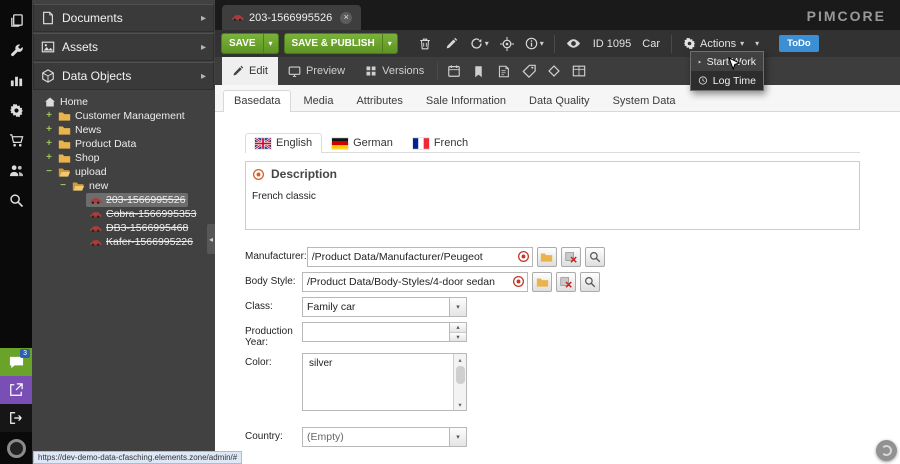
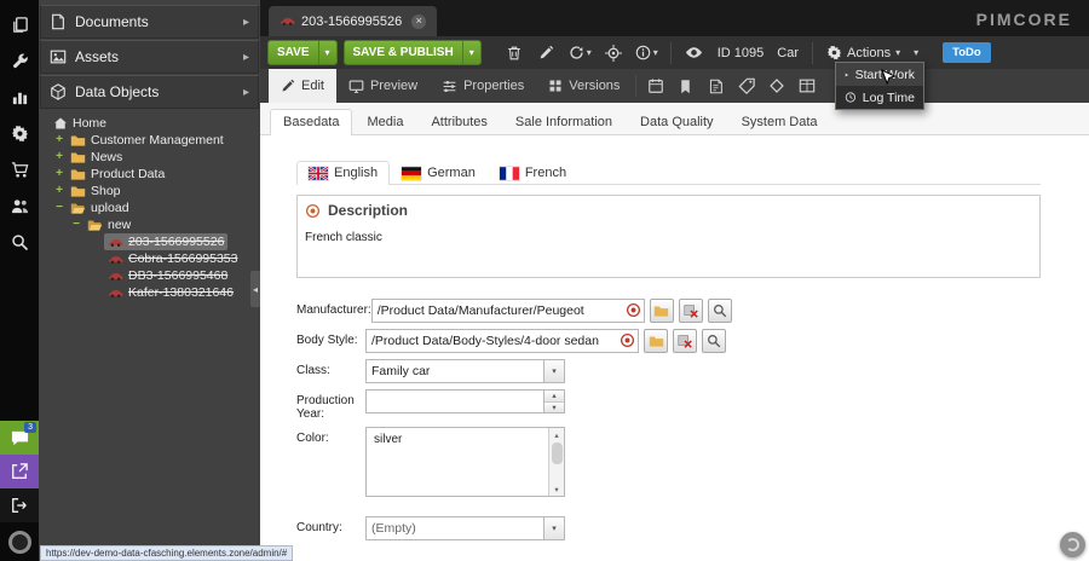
  Documents
  ▸
  Assets
  ▸
  Data Objects
  ▸
  Home
  +
  Customer Management
  +
  News
  +
  Product Data
  +
  Shop
  −
  upload
  −
  new
  203-1566995526
  Cobra-1566995353
  DB3-1566995468
- Kafer-1566995226
+ Kafer-1380321646
  ◂
  203-1566995526
  ×
  PIMCORE
  SAVE
  ▾
  SAVE & PUBLISH
  ▾
  ▾
  ▾
  ID 1095
  Car
  Actions
  ▾
  ▾
  ToDo
  Edit
  Preview
+ Properties
  Versions
  Basedata
  Media
  Attributes
  Sale Information
  Data Quality
  System Data
  English
  German
  French
  Description
  French classic
  Manufacturer:
  /Product Data/Manufacturer/Peugeot
  Body Style:
  /Product Data/Body-Styles/4-door sedan
  Class:
  Family car
  Production Year:
  Color:
  silver
  Country:
  (Empty)
  Startork
  Log Time
  https://dev-demo-data-cfasching.elements.zone/admin/#
